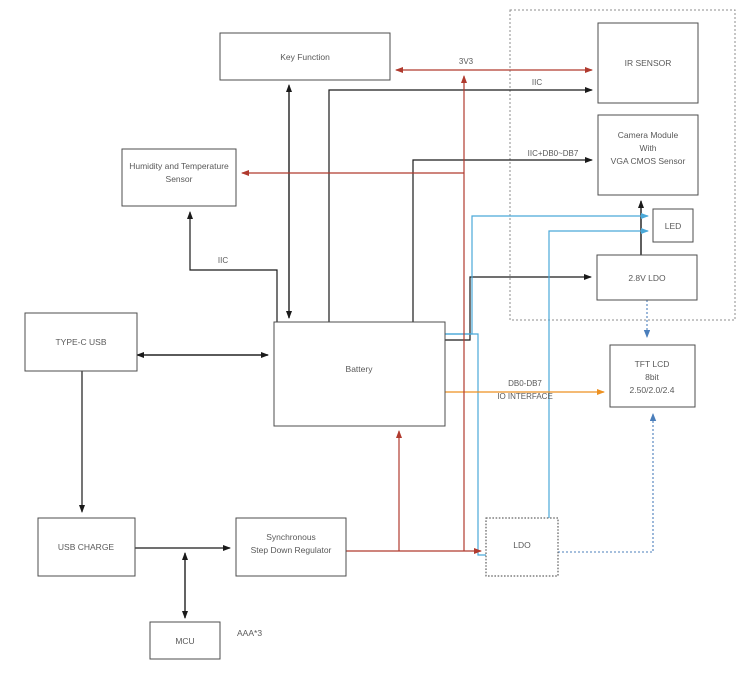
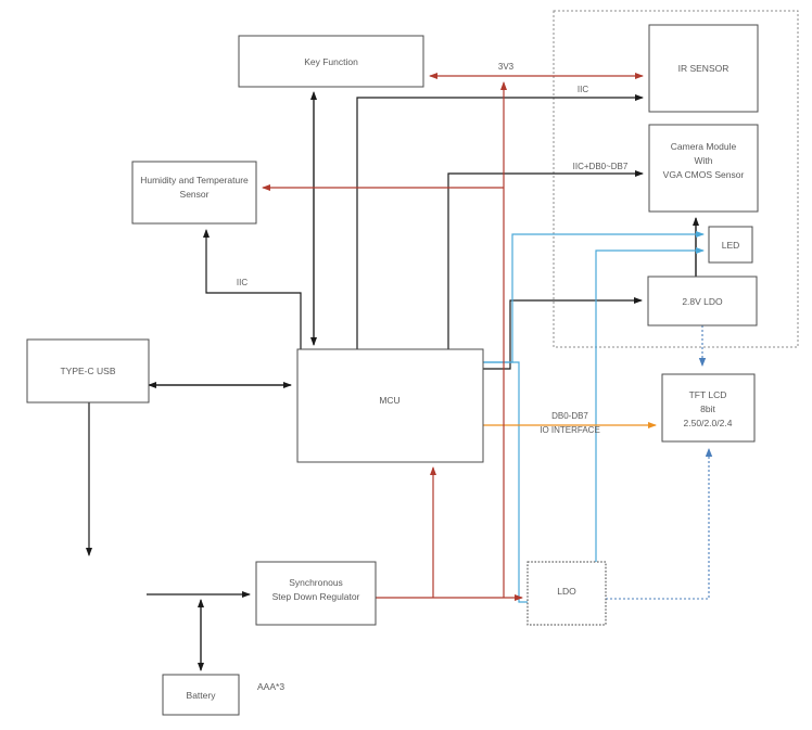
  Key Function
  Humidity and Temperature
  Sensor
  TYPE-C USB
- Battery
+ MCU
- USB CHARGE
  Synchronous
  Step Down Regulator
- MCU
+ Battery
  IR SENSOR
  Camera Module
  With
  VGA CMOS Sensor
  LED
  2.8V LDO
  TFT LCD
  8bit
  2.50/2.0/2.4
  LDO
  3V3
  IIC
  IIC+DB0~DB7
  IIC
  DB0-DB7
  IO INTERFACE
  AAA*3
